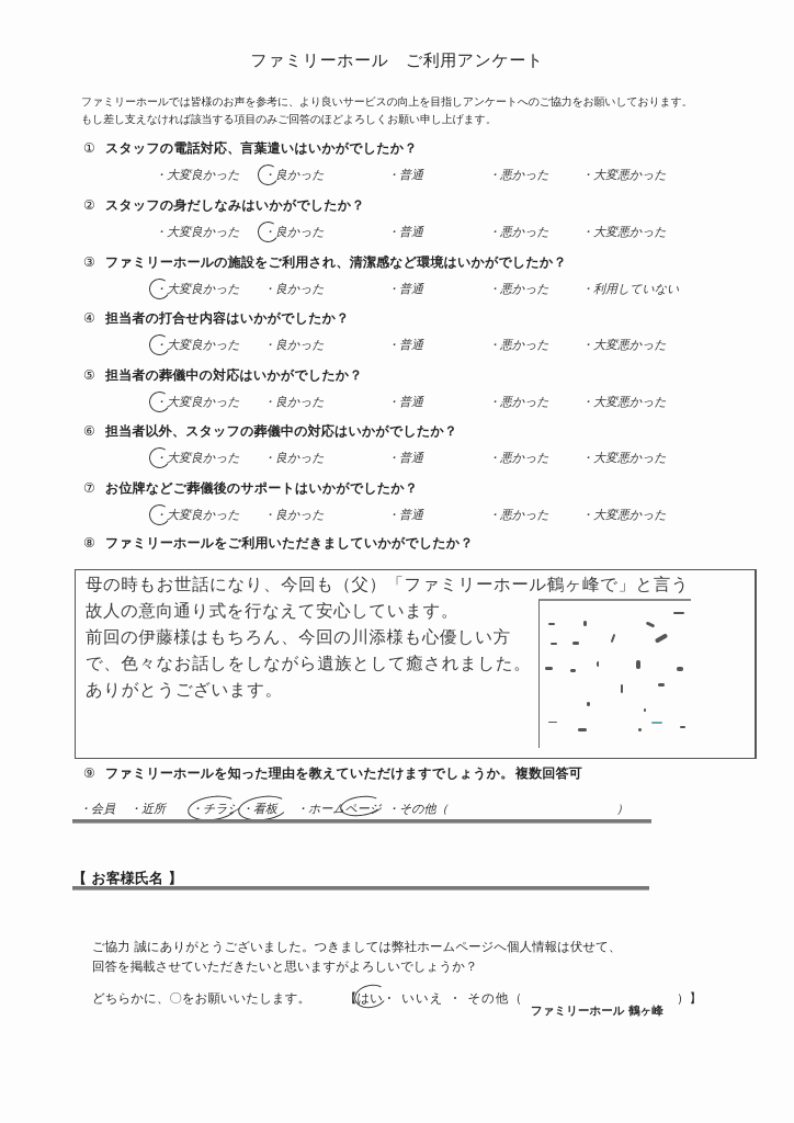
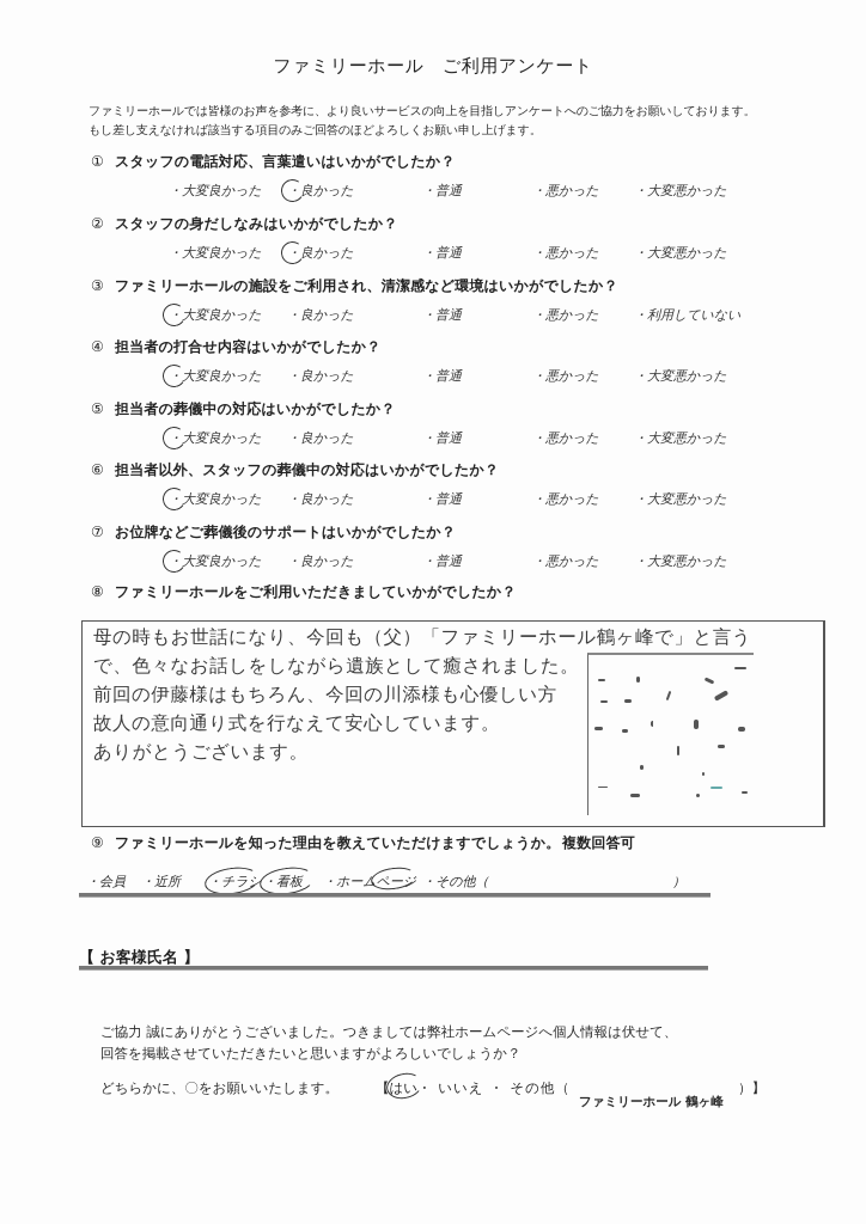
  ファミリーホール ご利用アンケート
  ファミリーホールでは皆様のお声を参考に、より良いサービスの向上を目指しアンケートへのご協力をお願いしております。
  もし差し支えなければ該当する項目のみご回答のほどよろしくお願い申し上げます。
  ① スタッフの電話対応、言葉遣いはいかがでしたか？
  ・大変良かった
  ・良かった
  ・普通
  ・悪かった
  ・大変悪かった
  ② スタッフの身だしなみはいかがでしたか？
  ・大変良かった
  ・良かった
  ・普通
  ・悪かった
  ・大変悪かった
  ③ ファミリーホールの施設をご利用され、清潔感など環境はいかがでしたか？
  ・大変良かった
  ・良かった
  ・普通
  ・悪かった
  ・利用していない
  ④ 担当者の打合せ内容はいかがでしたか？
  ・大変良かった
  ・良かった
  ・普通
  ・悪かった
  ・大変悪かった
  ⑤ 担当者の葬儀中の対応はいかがでしたか？
  ・大変良かった
  ・良かった
  ・普通
  ・悪かった
  ・大変悪かった
  ⑥ 担当者以外、スタッフの葬儀中の対応はいかがでしたか？
  ・大変良かった
  ・良かった
  ・普通
  ・悪かった
  ・大変悪かった
  ⑦ お位牌などご葬儀後のサポートはいかがでしたか？
  ・大変良かった
  ・良かった
  ・普通
  ・悪かった
  ・大変悪かった
  ⑧ ファミリーホールをご利用いただきましていかがでしたか？
  母の時もお世話になり、今回も（父）「ファミリーホール鶴ヶ峰で」と言う
- 故人の意向通り式を行なえて安心しています。
+ で、色々なお話しをしながら遺族として癒されました。
  前回の伊藤様はもちろん、今回の川添様も心優しい方
- で、色々なお話しをしながら遺族として癒されました。
+ 故人の意向通り式を行なえて安心しています。
  ありがとうございます。
  ⑨ ファミリーホールを知った理由を教えていただけますでしょうか。
  複数回答可
  ・会員
  ・近所
  ・チラシ
  ・看板
  ・ホームページ
  ・その他（
  ）
  【 お客様氏名 】
  ご協力 誠にありがとうございました。つきましては弊社ホームページへ個人情報は伏せて、
  回答を掲載させていただきたいと思いますがよろしいでしょうか？
  どちらかに、〇をお願いいたします。
  【はい・ いいえ ・ その他（
  ）】
  ファミリーホール 鶴ヶ峰
